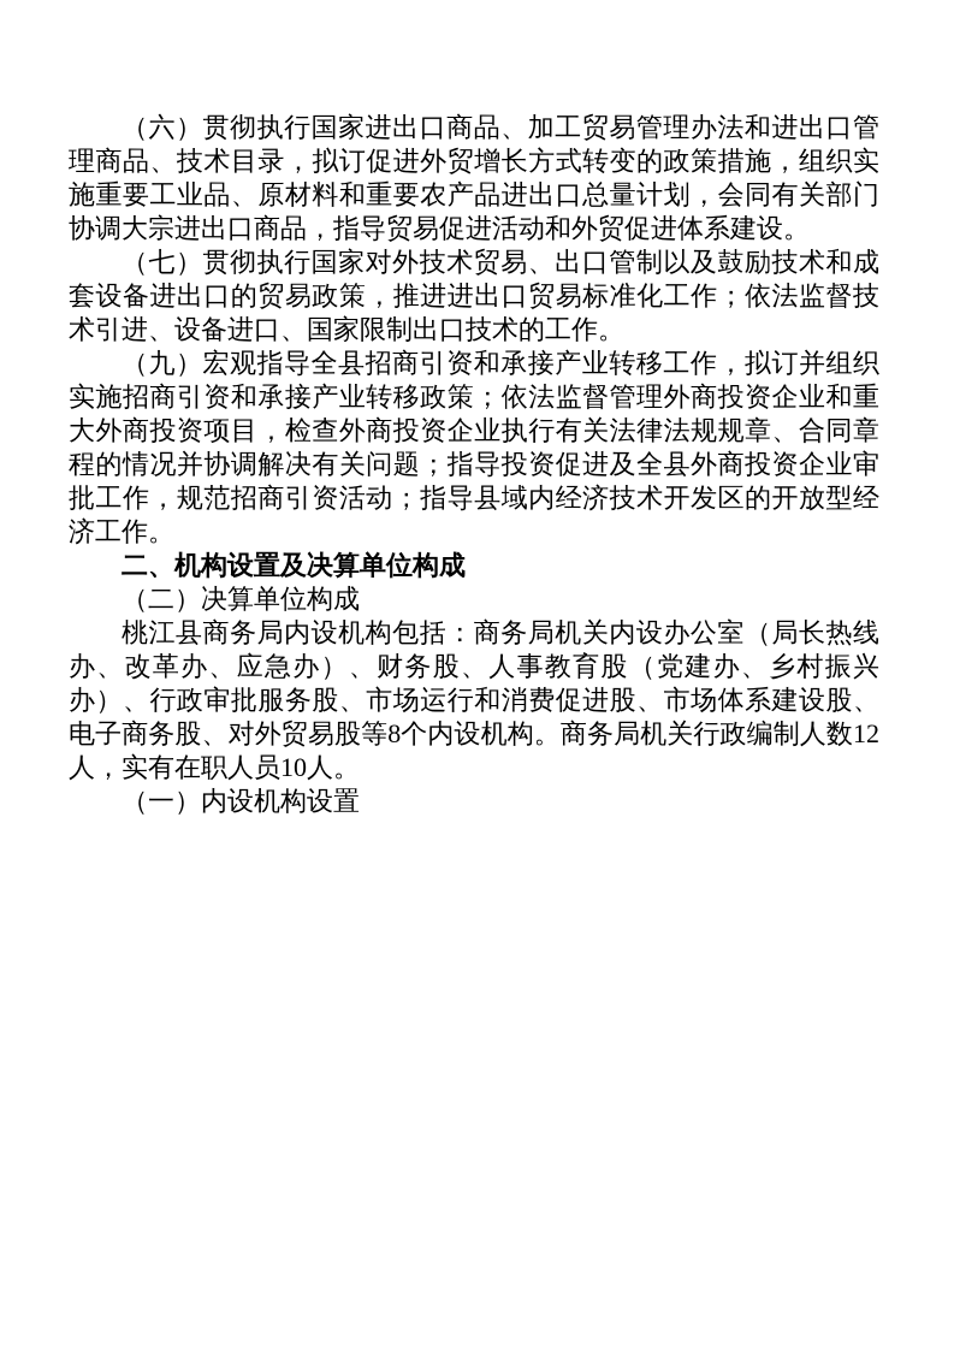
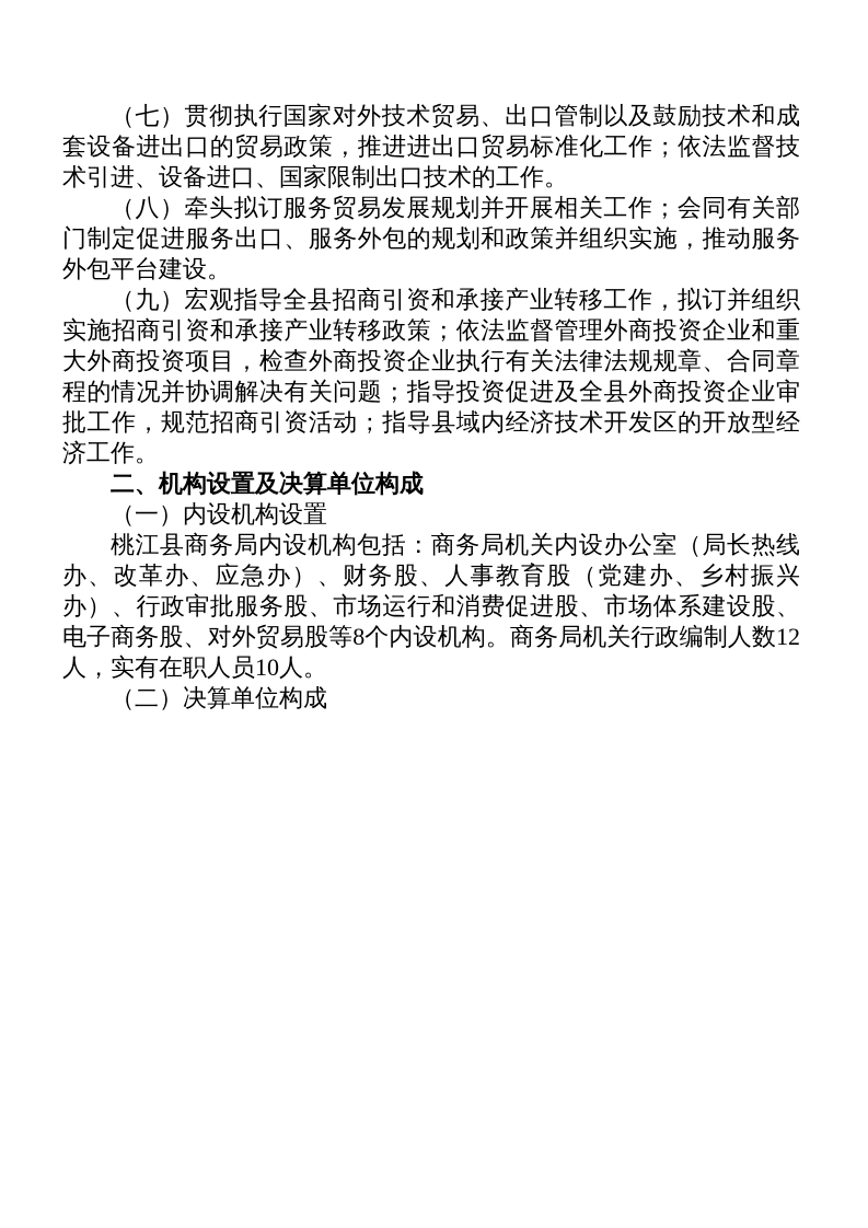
- （六）贯彻执行国家进出口商品、加工贸易管理办法和进出口管理商品、技术目录，拟订促进外贸增长方式转变的政策措施，组织实施重要工业品、原材料和重要农产品进出口总量计划，会同有关部门协调大宗进出口商品，指导贸易促进活动和外贸促进体系建设。
  （七）贯彻执行国家对外技术贸易、出口管制以及鼓励技术和成套设备进出口的贸易政策，推进进出口贸易标准化工作；依法监督技术引进、设备进口、国家限制出口技术的工作。
+ （八）牵头拟订服务贸易发展规划并开展相关工作；会同有关部门制定促进服务出口、服务外包的规划和政策并组织实施，推动服务外包平台建设。
  （九）宏观指导全县招商引资和承接产业转移工作，拟订并组织实施招商引资和承接产业转移政策；依法监督管理外商投资企业和重大外商投资项目，检查外商投资企业执行有关法律法规规章、合同章程的情况并协调解决有关问题；指导投资促进及全县外商投资企业审批工作，规范招商引资活动；指导县域内经济技术开发区的开放型经济工作。
  二、机构设置及决算单位构成
- （二）决算单位构成
+ （一）内设机构设置
  桃江县商务局内设机构包括：商务局机关内设办公室（局长热线办、改革办、应急办）、财务股、人事教育股（党建办、乡村振兴办）、行政审批服务股、市场运行和消费促进股、市场体系建设股、电子商务股、对外贸易股等8个内设机构。商务局机关行政编制人数12人，实有在职人员10人。
- （一）内设机构设置
+ （二）决算单位构成
